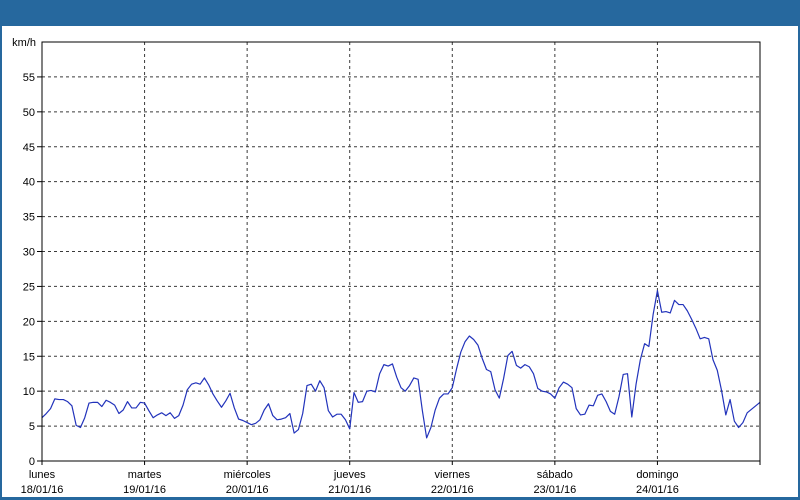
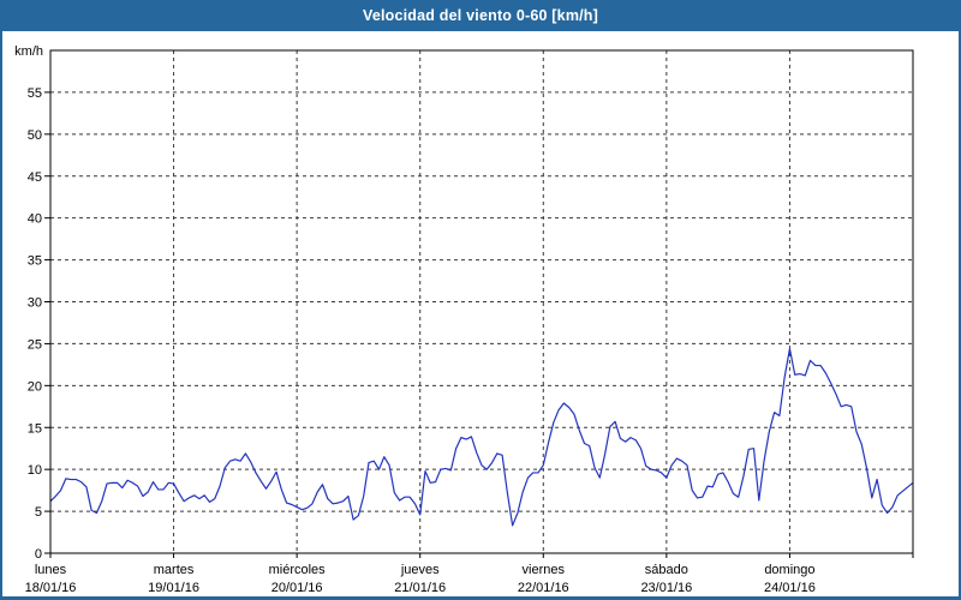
+ Velocidad del viento 0-60 [km/h]
  0
  5
  10
  15
  20
  25
  30
  35
  40
  45
  50
  55
  lunes
  18/01/16
  martes
  19/01/16
  miércoles
  20/01/16
  jueves
  21/01/16
  viernes
  22/01/16
  sábado
  23/01/16
  domingo
  24/01/16
  km/h
